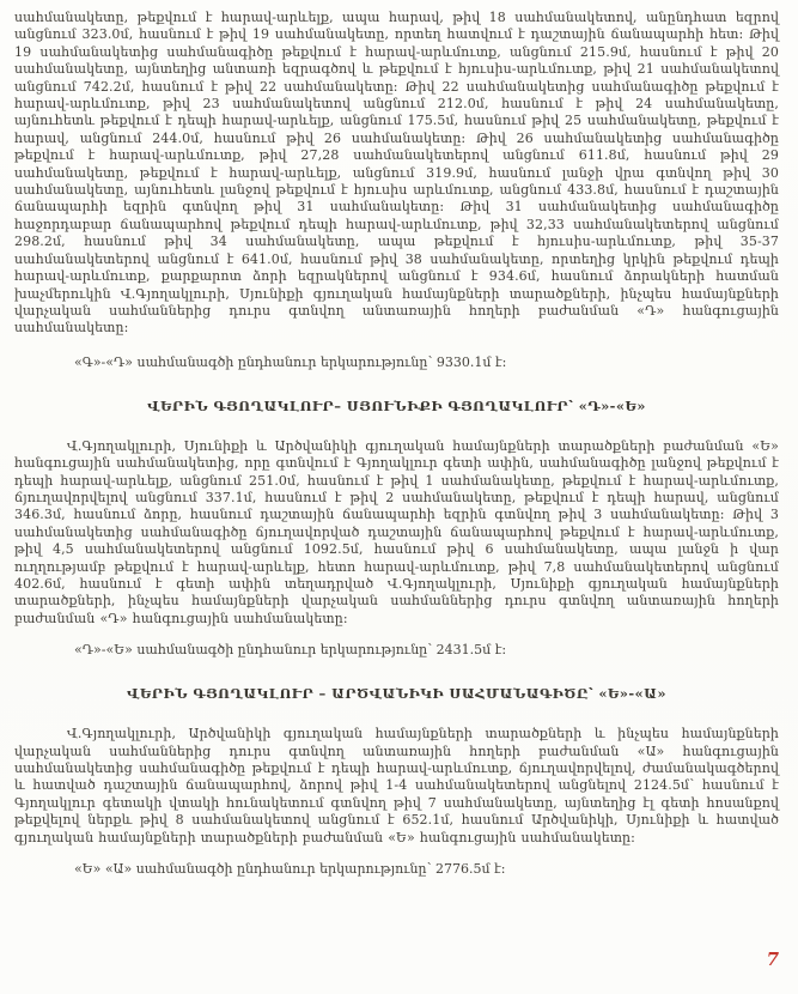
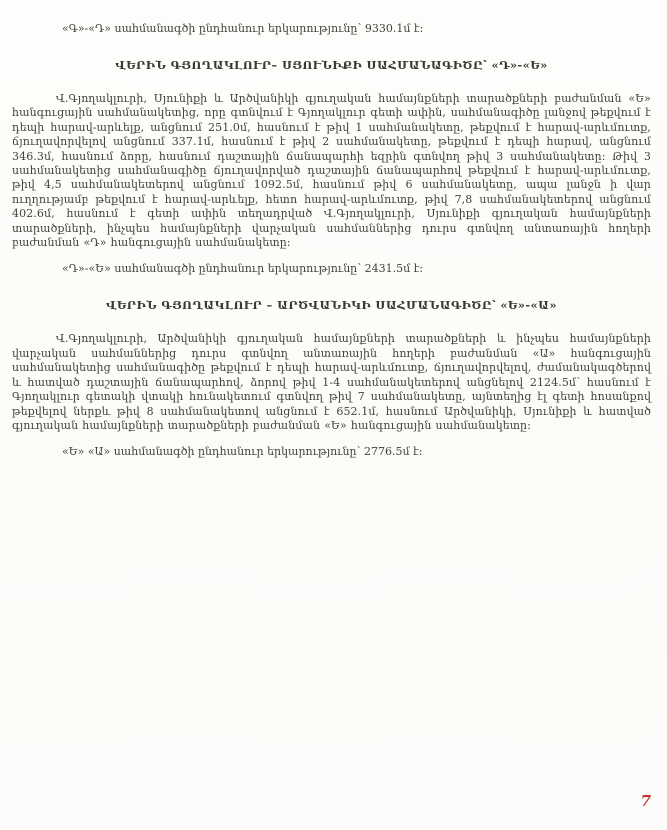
- սահմանակետը, թեքվում է հարավ-արևելք, ապա հարավ, թիվ 18 սահմանակետով, անընդհատ եզրով անցնում 323.0մ, հասնում է թիվ 19 սահմանակետը, որտեղ հատվում է դաշտային ճանապարհի հետ։ Թիվ 19 սահմանակետից սահմանագիծը թեքվում է հարավ-արևմուտք, անցնում 215.9մ, հասնում է թիվ 20 սահմանակետը, այնտեղից անտառի եզրագծով և թեքվում է հյուսիս-արևմուտք, թիվ 21 սահմանակետով անցնում 742.2մ, հասնում է թիվ 22 սահմանակետը։ Թիվ 22 սահմանակետից սահմանագիծը թեքվում է հարավ-արևմուտք, թիվ 23 սահմանակետով անցնում 212.0մ, հասնում է թիվ 24 սահմանակետը, այնուհետև թեքվում է դեպի հարավ-արևելք, անցնում 175.5մ, հասնում թիվ 25 սահմանակետը, թեքվում է հարավ, անցնում 244.0մ, հասնում թիվ 26 սահմանակետը։ Թիվ 26 սահմանակետից սահմանագիծը թեքվում է հարավ-արևմուտք, թիվ 27,28 սահմանակետերով անցնում 611.8մ, հասնում թիվ 29 սահմանակետը, թեքվում է հարավ-արևելք, անցնում 319.9մ, հասնում լանջի վրա գտնվող թիվ 30 սահմանակետը, այնուհետև լանջով թեքվում է հյուսիս արևմուտք, անցնում 433.8մ, հասնում է դաշտային ճանապարհի եզրին գտնվող թիվ 31 սահմանակետը։ Թիվ 31 սահմանակետից սահմանագիծը հաջորդաբար ճանապարհով թեքվում դեպի հարավ-արևմուտք, թիվ 32,33 սահմանակետերով անցնում 298.2մ, հասնում թիվ 34 սահմանակետը, ապա թեքվում է հյուսիս-արևմուտք, թիվ 35-37 սահմանակետերով անցնում է 641.0մ, հասնում թիվ 38 սահմանակետը, որտեղից կրկին թեքվում դեպի հարավ-արևմուտք, քարքարոտ ձորի եզրակներով անցնում է 934.6մ, հասնում ձորակների հատման խաչմերուկին Վ.Գյողակլուրի, Սյունիքի գյուղական համայնքների տարածքների, ինչպես համայնքների վարչական սահմաններից դուրս գտնվող անտառային հողերի բաժանման «Դ» հանգուցային սահմանակետը։
  «Գ»-«Դ» սահմանագծի ընդհանուր երկարությունը՝ 9330.1մ է։
- ՎԵՐԻՆ ԳՅՈՂԱԿԼՈՒՐ– ՍՅՈՒՆԻՔԻ ԳՅՈՂԱԿԼՈՒՐ՝ «Դ»-«Ե»
+ ՎԵՐԻՆ ԳՅՈՂԱԿԼՈՒՐ– ՍՅՈՒՆԻՔԻ ՍԱՀՄԱՆԱԳԻԾԸ՝ «Դ»-«Ե»
  Վ.Գյողակլուրի, Սյունիքի և Արծվանիկի գյուղական համայնքների տարածքների բաժանման «Ե» հանգուցային սահմանակետից, որը գտնվում է Գյողակլուր գետի ափին, սահմանագիծը լանջով թեքվում է դեպի հարավ-արևելք, անցնում 251.0մ, հասնում է թիվ 1 սահմանակետը, թեքվում է հարավ-արևմուտք, ճյուղավորվելով անցնում 337.1մ, հասնում է թիվ 2 սահմանակետը, թեքվում է դեպի հարավ, անցնում 346.3մ, հասնում ձորը, հասնում դաշտային ճանապարհի եզրին գտնվող թիվ 3 սահմանակետը։ Թիվ 3 սահմանակետից սահմանագիծը ճյուղավորված դաշտային ճանապարհով թեքվում է հարավ-արևմուտք, թիվ 4,5 սահմանակետերով անցնում 1092.5մ, հասնում թիվ 6 սահմանակետը, ապա լանջն ի վար ուղղությամբ թեքվում է հարավ-արևելք, հետո հարավ-արևմուտք, թիվ 7,8 սահմանակետերով անցնում 402.6մ, հասնում է գետի ափին տեղադրված Վ.Գյողակլուրի, Սյունիքի գյուղական համայնքների տարածքների, ինչպես համայնքների վարչական սահմաններից դուրս գտնվող անտառային հողերի բաժանման «Դ» հանգուցային սահմանակետը։
  «Դ»-«Ե» սահմանագծի ընդհանուր երկարությունը՝ 2431.5մ է։
  ՎԵՐԻՆ ԳՅՈՂԱԿԼՈՒՐ – ԱՐԾՎԱՆԻԿԻ ՍԱՀՄԱՆԱԳԻԾԸ՝ «Ե»-«Ա»
  Վ.Գյողակլուրի, Արծվանիկի գյուղական համայնքների տարածքների և ինչպես համայնքների վարչական սահմաններից դուրս գտնվող անտառային հողերի բաժանման «Ա» հանգուցային սահմանակետից սահմանագիծը թեքվում է դեպի հարավ-արևմուտք, ճյուղավորվելով, ժամանակագծերով և հատված դաշտային ճանապարհով, ձորով թիվ 1-4 սահմանակետերով անցնելով 2124.5մ՝ հասնում է Գյողակլուր գետակի վտակի հունակետում գտնվող թիվ 7 սահմանակետը, այնտեղից էլ գետի հոսանքով թեքվելով ներքև թիվ 8 սահմանակետով անցնում է 652.1մ, հասնում Արծվանիկի, Սյունիքի և հատված գյուղական համայնքների տարածքների բաժանման «Ե» հանգուցային սահմանակետը։
  «Ե» «Ա» սահմանագծի ընդհանուր երկարությունը՝ 2776.5մ է։
  7
